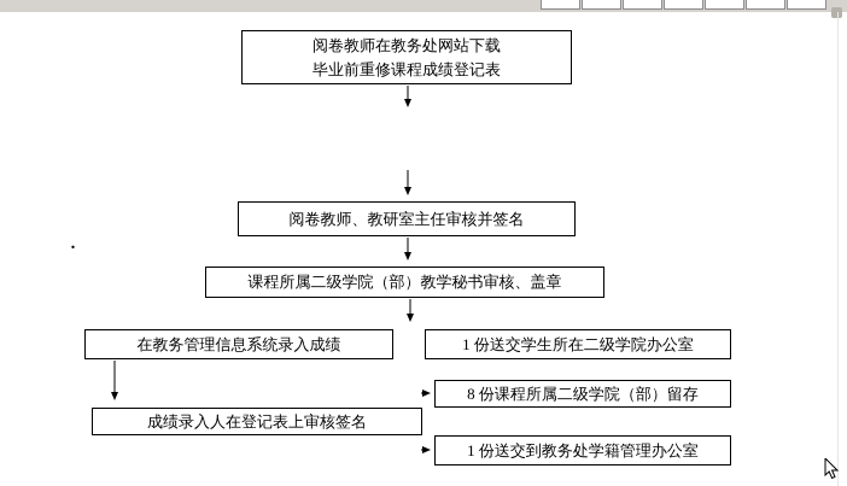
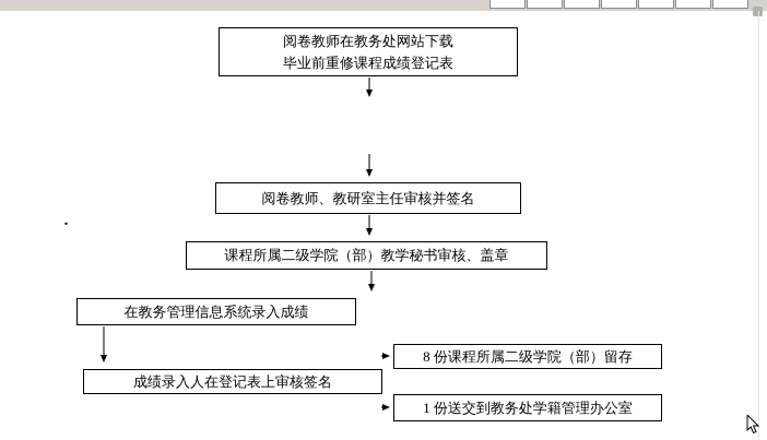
  .
  阅卷教师在教务处网站下载
  毕业前重修课程成绩登记表
  阅卷教师、教研室主任审核并签名
  课程所属二级学院（部）教学秘书审核、盖章
  在教务管理信息系统录入成绩
- 1 份送交学生所在二级学院办公室
  8 份课程所属二级学院（部）留存
  成绩录入人在登记表上审核签名
  1 份送交到教务处学籍管理办公室
